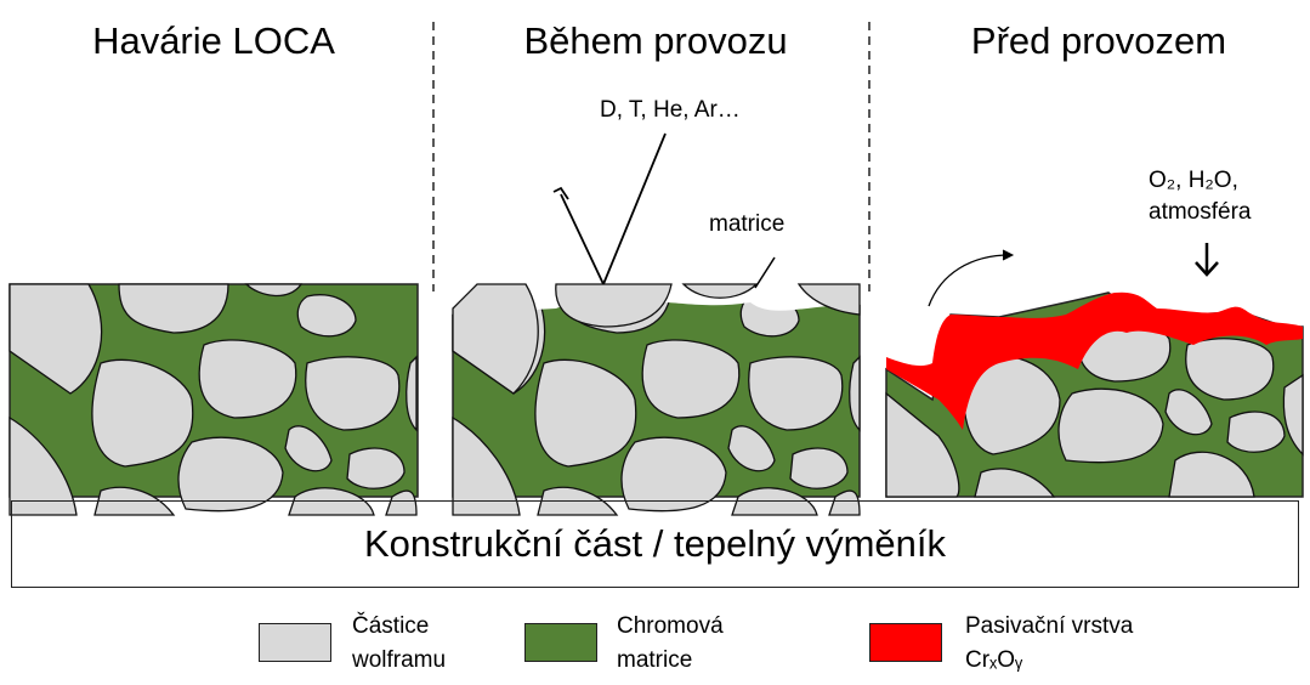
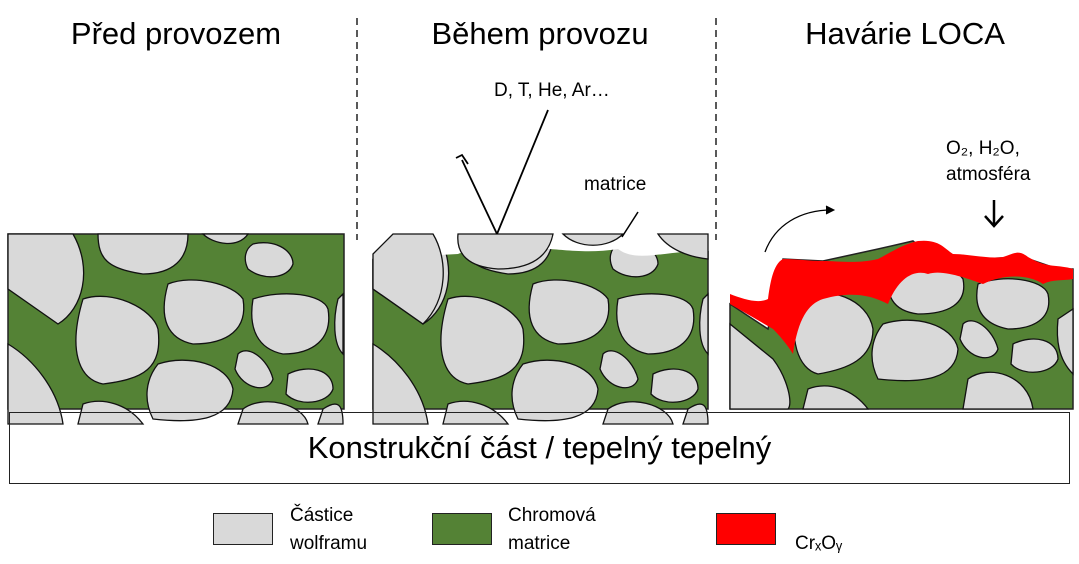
- Havárie LOCA
+ Před provozem
  Během provozu
- Před provozem
+ Havárie LOCA
  D, T, He, Ar…
  matrice
  O₂, H₂O,
  atmosféra
- Konstrukční část / tepelný výměník
+ Konstrukční část / tepelný tepelný
  Částice
  wolframu
  Chromová
  matrice
- Pasivační vrstva
  CrₓOᵧ
